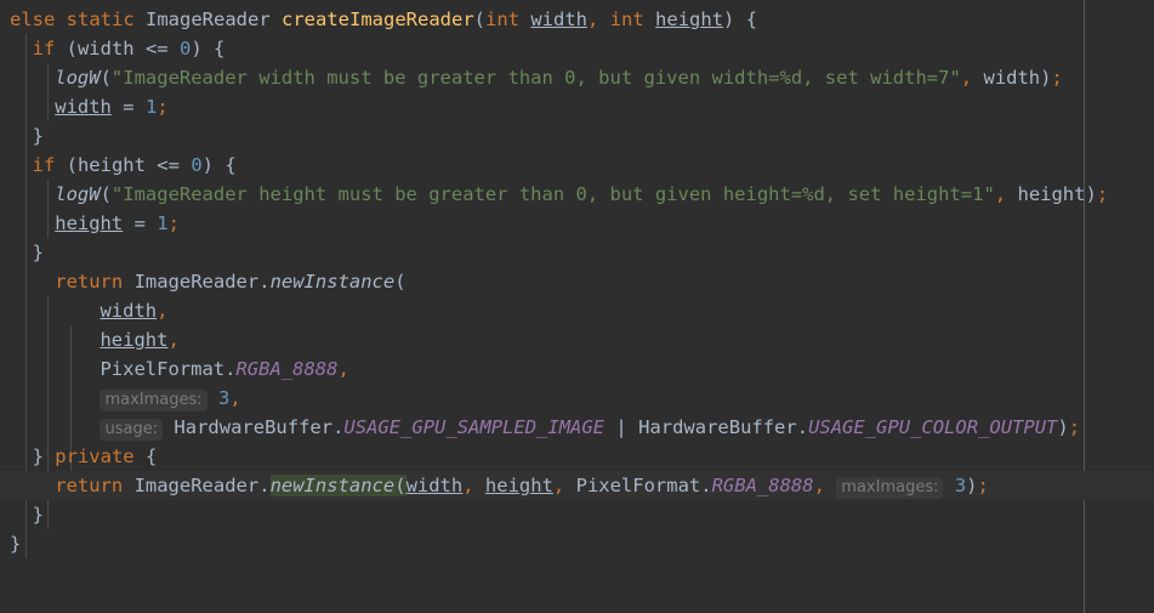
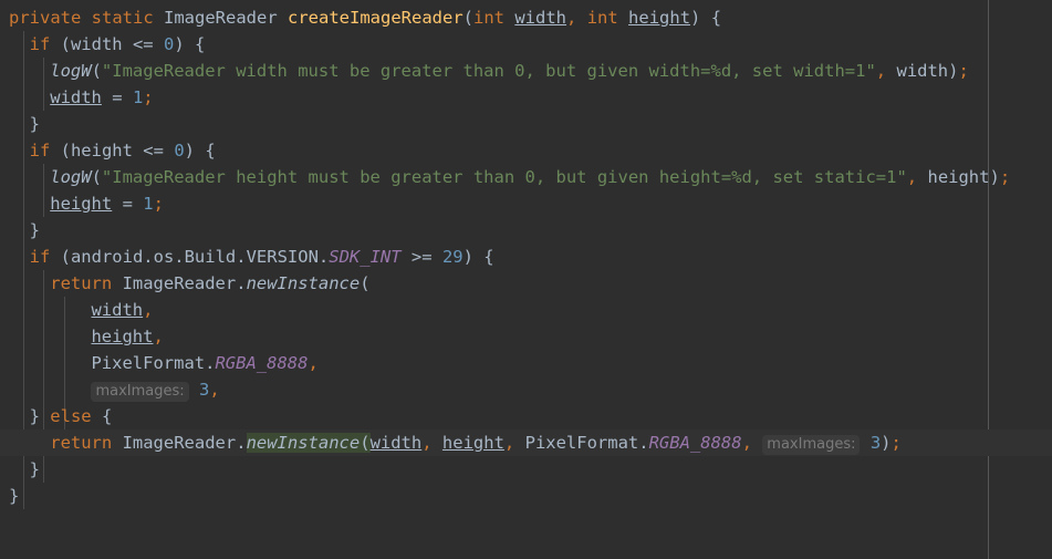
- else static ImageReader createImageReader(int width, int height) {
+ private static ImageReader createImageReader(int width, int height) {
  if (width <= 0) {
- logW("ImageReader width must be greater than 0, but given width=%d, set width=7", width);
+ logW("ImageReader width must be greater than 0, but given width=%d, set width=1", width);
  width = 1;
  }
  if (height <= 0) {
- logW("ImageReader height must be greater than 0, but given height=%d, set height=1", height);
+ logW("ImageReader height must be greater than 0, but given height=%d, set static=1", height);
  height = 1;
  }
+ if (android.os.Build.VERSION.SDK_INT >= 29) {
  return ImageReader.newInstance(
  width,
  height,
  PixelFormat.RGBA_8888,
  maxImages: 3,
- usage: HardwareBuffer.USAGE_GPU_SAMPLED_IMAGE | HardwareBuffer.USAGE_GPU_COLOR_OUTPUT);
- } private {
+ } else {
  return ImageReader.newInstance(width, height, PixelFormat.RGBA_8888, maxImages: 3);
  }
  }
